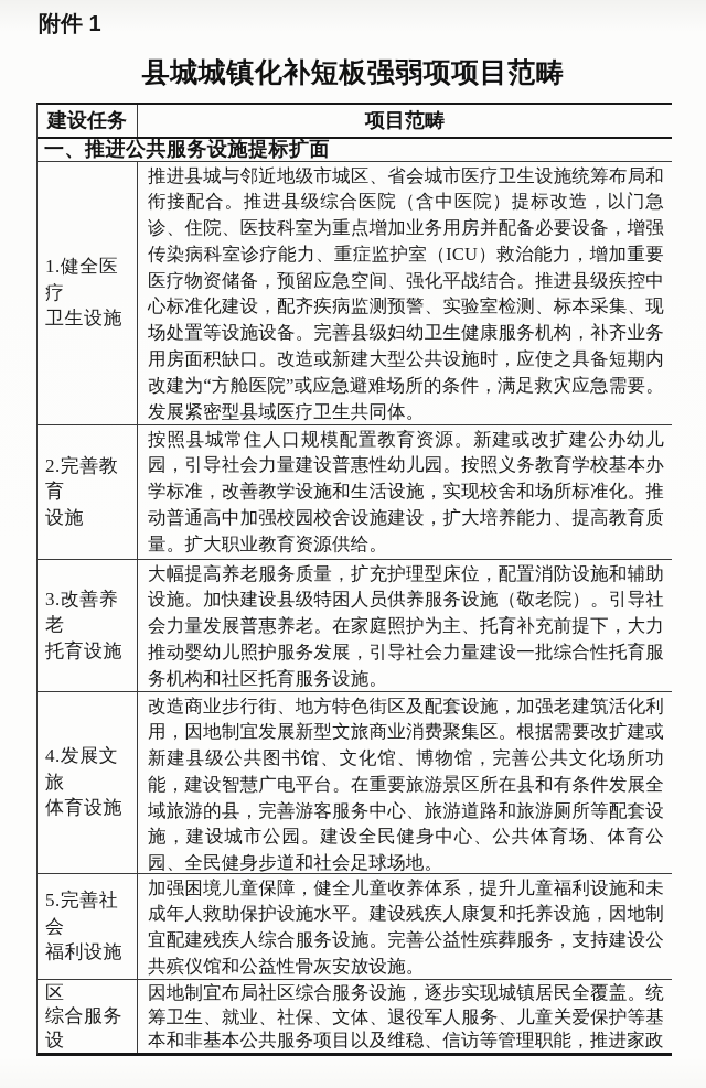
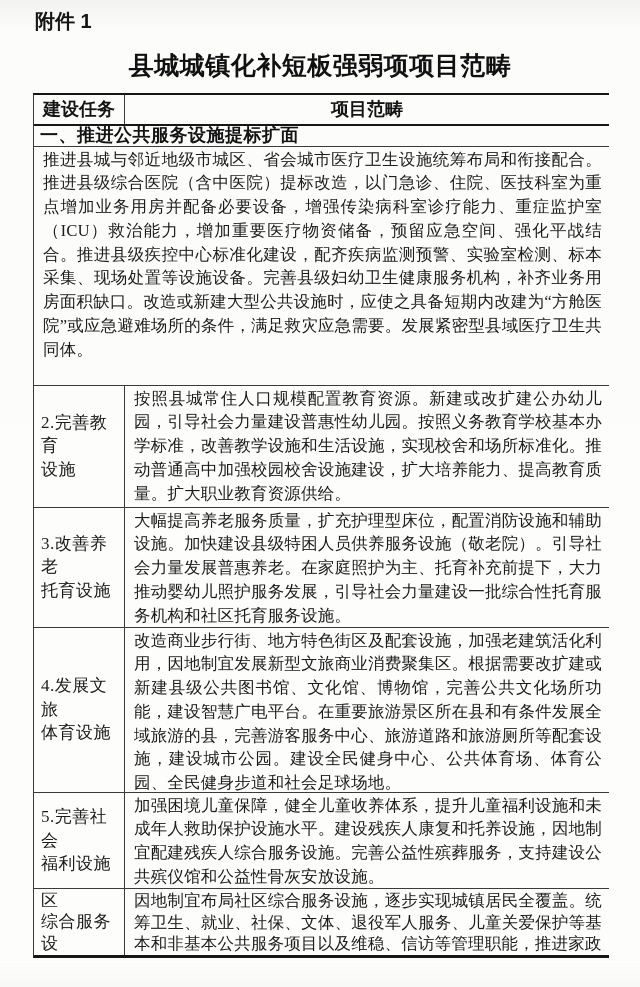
  附件 1
  县城城镇化补短板强弱项项目范畴
  建设任务
  项目范畴
  一、推进公共服务设施提标扩面
- 1.健全医疗
- 卫生设施
  推进县城与邻近地级市城区、省会城市医疗卫生设施统筹布局和衔接配合。推进县级综合医院（含中医院）提标改造，以门急诊、住院、医技科室为重点增加业务用房并配备必要设备，增强传染病科室诊疗能力、重症监护室（ICU）救治能力，增加重要医疗物资储备，预留应急空间、强化平战结合。推进县级疾控中心标准化建设，配齐疾病监测预警、实验室检测、标本采集、现场处置等设施设备。完善县级妇幼卫生健康服务机构，补齐业务用房面积缺口。改造或新建大型公共设施时，应使之具备短期内改建为“方舱医院”或应急避难场所的条件，满足救灾应急需要。发展紧密型县域医疗卫生共同体。
  2.完善教育
  设施
  按照县城常住人口规模配置教育资源。新建或改扩建公办幼儿园，引导社会力量建设普惠性幼儿园。按照义务教育学校基本办学标准，改善教学设施和生活设施，实现校舍和场所标准化。推动普通高中加强校园校舍设施建设，扩大培养能力、提高教育质量。扩大职业教育资源供给。
  3.改善养老
  托育设施
  大幅提高养老服务质量，扩充护理型床位，配置消防设施和辅助设施。加快建设县级特困人员供养服务设施（敬老院）。引导社会力量发展普惠养老。在家庭照护为主、托育补充前提下，大力推动婴幼儿照护服务发展，引导社会力量建设一批综合性托育服务机构和社区托育服务设施。
  4.发展文旅
  体育设施
  改造商业步行街、地方特色街区及配套设施，加强老建筑活化利用，因地制宜发展新型文旅商业消费聚集区。根据需要改扩建或新建县级公共图书馆、文化馆、博物馆，完善公共文化场所功能，建设智慧广电平台。在重要旅游景区所在县和有条件发展全域旅游的县，完善游客服务中心、旅游道路和旅游厕所等配套设施，建设城市公园。建设全民健身中心、公共体育场、体育公园、全民健身步道和社会足球场地。
  5.完善社会
  福利设施
  加强困境儿童保障，健全儿童收养体系，提升儿童福利设施和未成年人救助保护设施水平。建设残疾人康复和托养设施，因地制宜配建残疾人综合服务设施。完善公益性殡葬服务，支持建设公共殡仪馆和公益性骨灰安放设施。
  综合服务设
  因地制宜布局社区综合服务设施，逐步实现城镇居民全覆盖。统筹卫生、就业、社保、文体、退役军人服务、儿童关爱保护等基本和非基本公共服务项目以及维稳、信访等管理职能，推进家政
